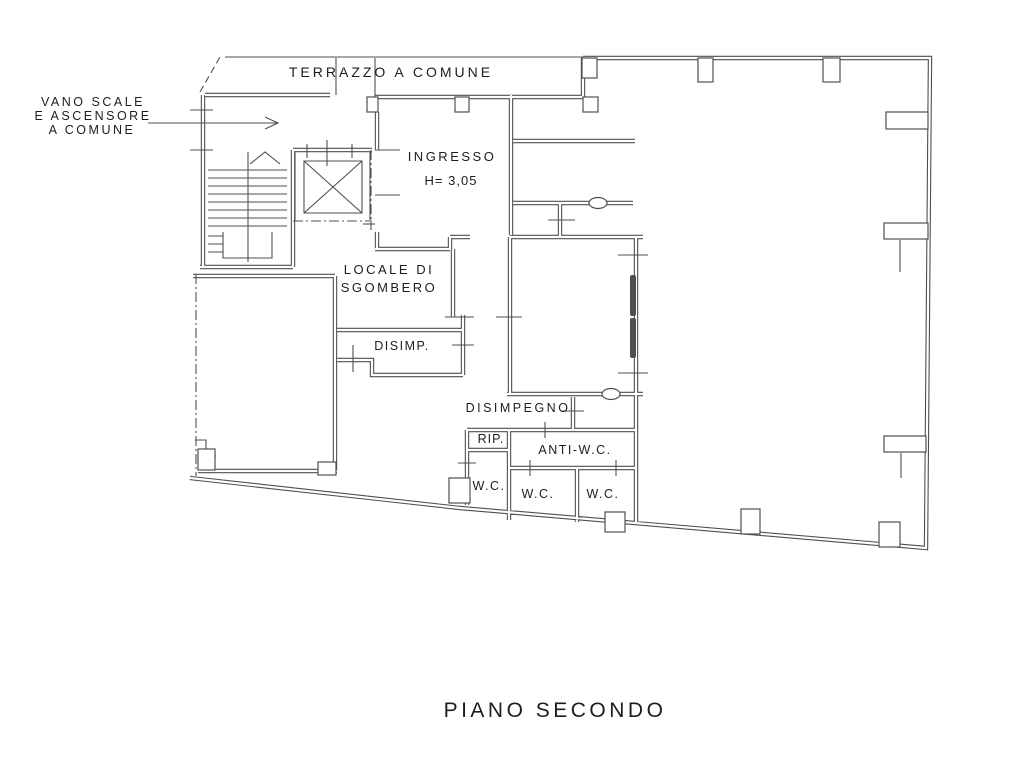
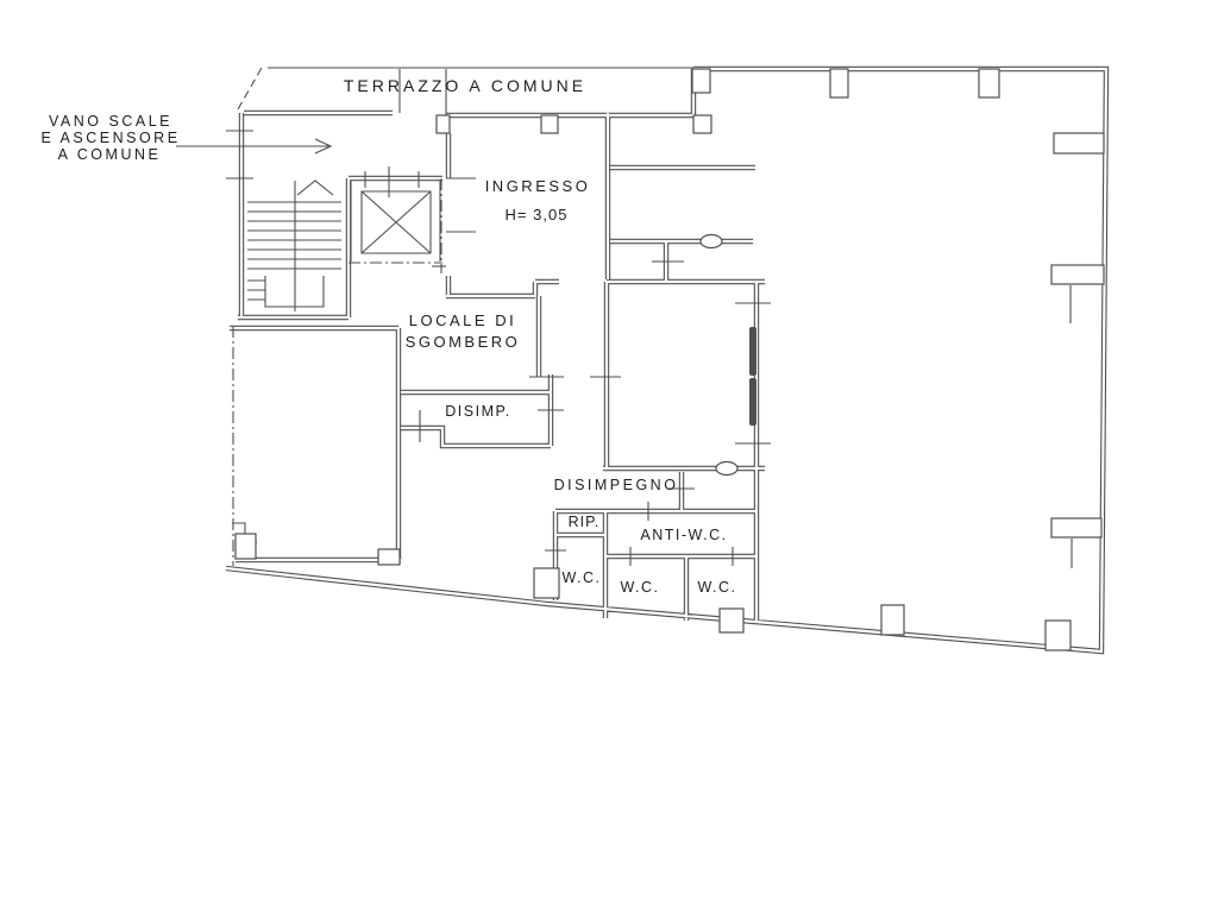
  TERRAZZO A COMUNE
  VANO SCALE
  E ASCENSORE
  A COMUNE
  INGRESSO
  H= 3,05
  LOCALE DI
  SGOMBERO
  DISIMP.
  DISIMPEGNO
  RIP.
  ANTI-W.C.
  W.C.
  W.C.
  W.C.
- PIANO SECONDO
